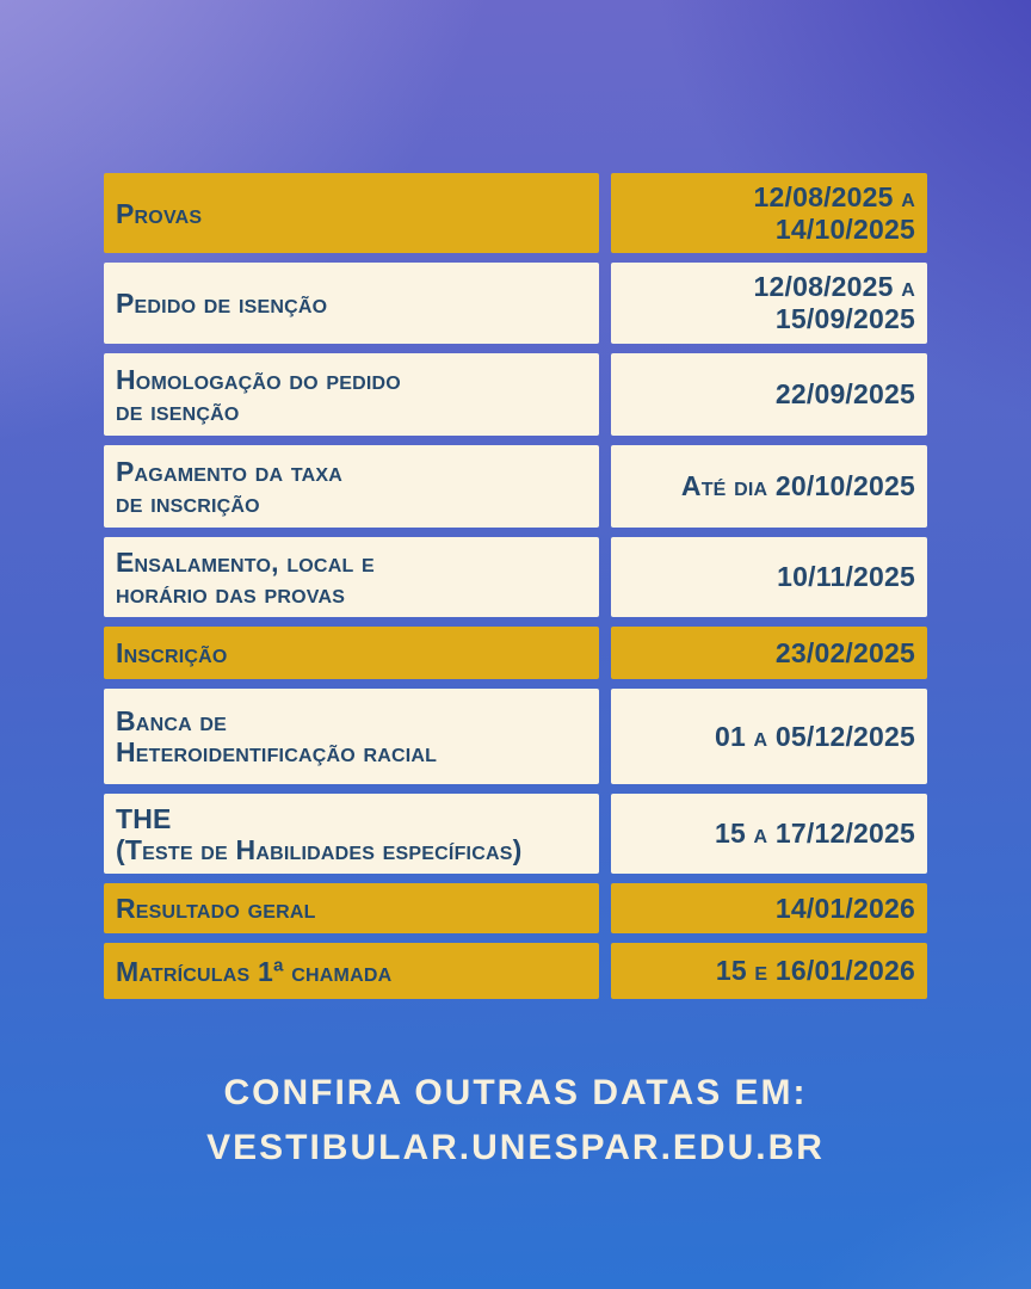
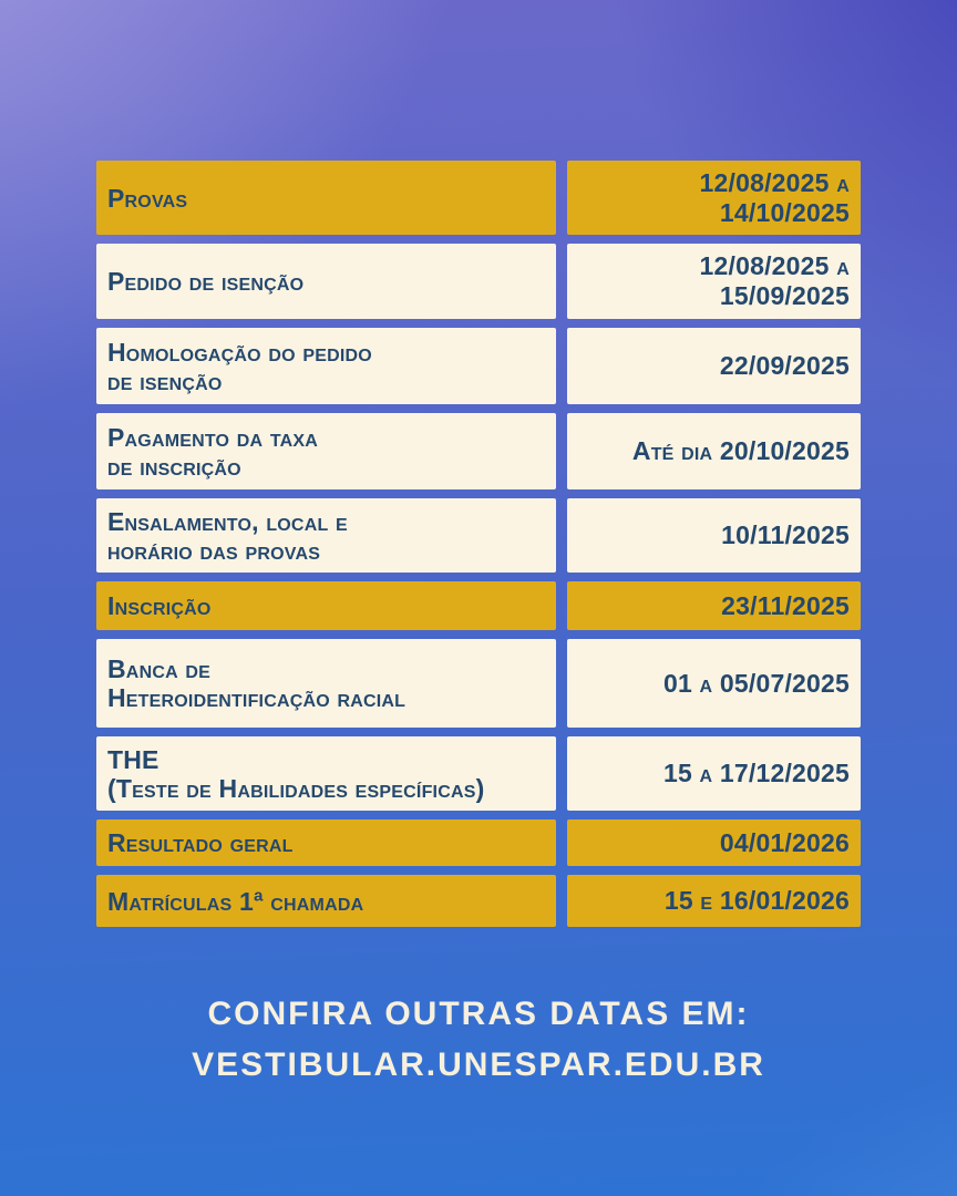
  Provas
  12/08/2025 a
  14/10/2025
  Pedido de isenção
  12/08/2025 a
  15/09/2025
  Homologação do pedido
  de isenção
  22/09/2025
  Pagamento da taxa
  de inscrição
  Até dia 20/10/2025
  Ensalamento, local e
  horário das provas
  10/11/2025
  Inscrição
- 23/02/2025
+ 23/11/2025
  Banca de
  Heteroidentificação racial
- 01 a 05/12/2025
+ 01 a 05/07/2025
  THE
  (Teste de Habilidades específicas)
  15 a 17/12/2025
  Resultado geral
- 14/01/2026
+ 04/01/2026
  Matrículas 1ª chamada
  15 e 16/01/2026
  CONFIRA OUTRAS DATAS EM:
  VESTIBULAR.UNESPAR.EDU.BR
